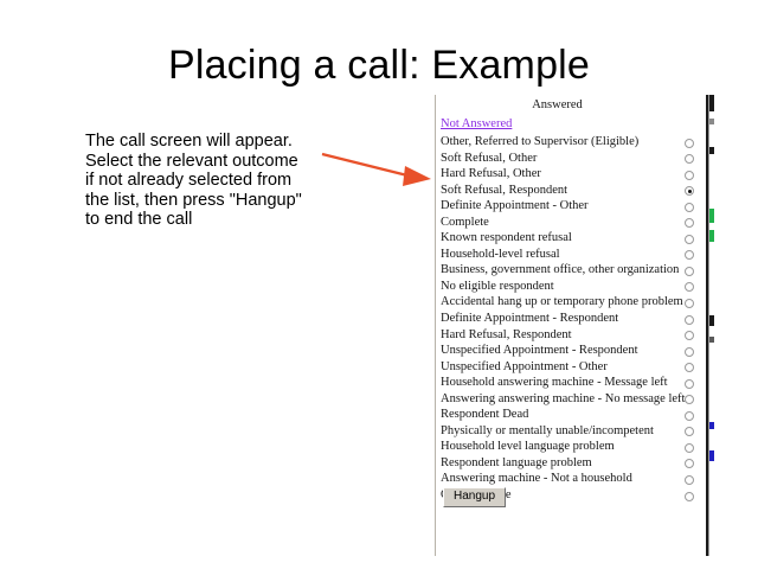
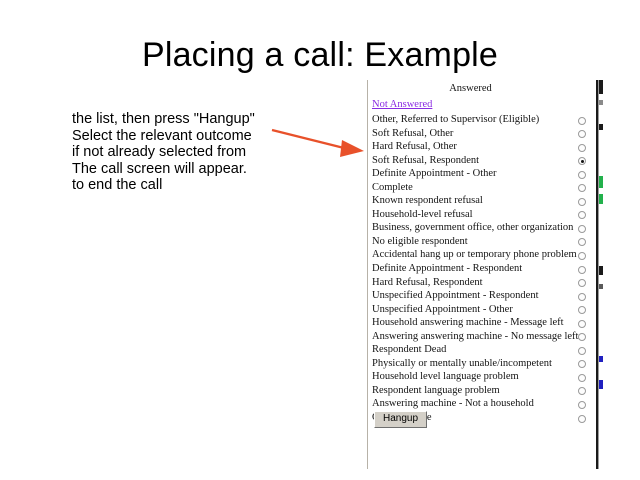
  Placing a call: Example
- The call screen will appear.
+ the list, then press "Hangup"
  Select the relevant outcome
  if not already selected from
- the list, then press "Hangup"
+ The call screen will appear.
  to end the call
  Answered
  Not Answered
  Other, Referred to Supervisor (Eligible)
  Soft Refusal, Other
  Hard Refusal, Other
  Soft Refusal, Respondent
  Definite Appointment - Other
  Complete
  Known respondent refusal
  Household-level refusal
  Business, government office, other organization
  No eligible respondent
  Accidental hang up or temporary phone problem
  Definite Appointment - Respondent
  Hard Refusal, Respondent
  Unspecified Appointment - Respondent
  Unspecified Appointment - Other
  Household answering machine - Message left
  Answering answering machine - No message left
  Respondent Dead
  Physically or mentally unable/incompetent
  Household level language problem
  Respondent language problem
  Answering machine - Not a household
  Hangup
